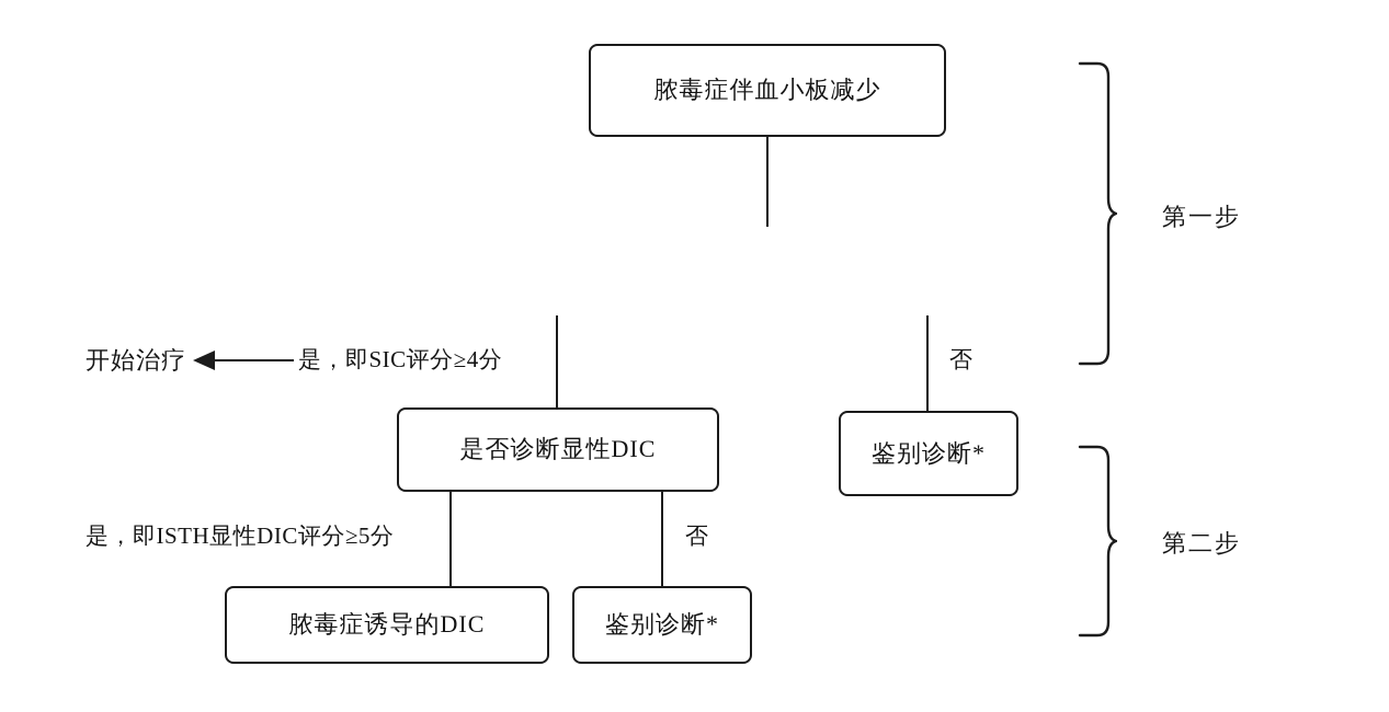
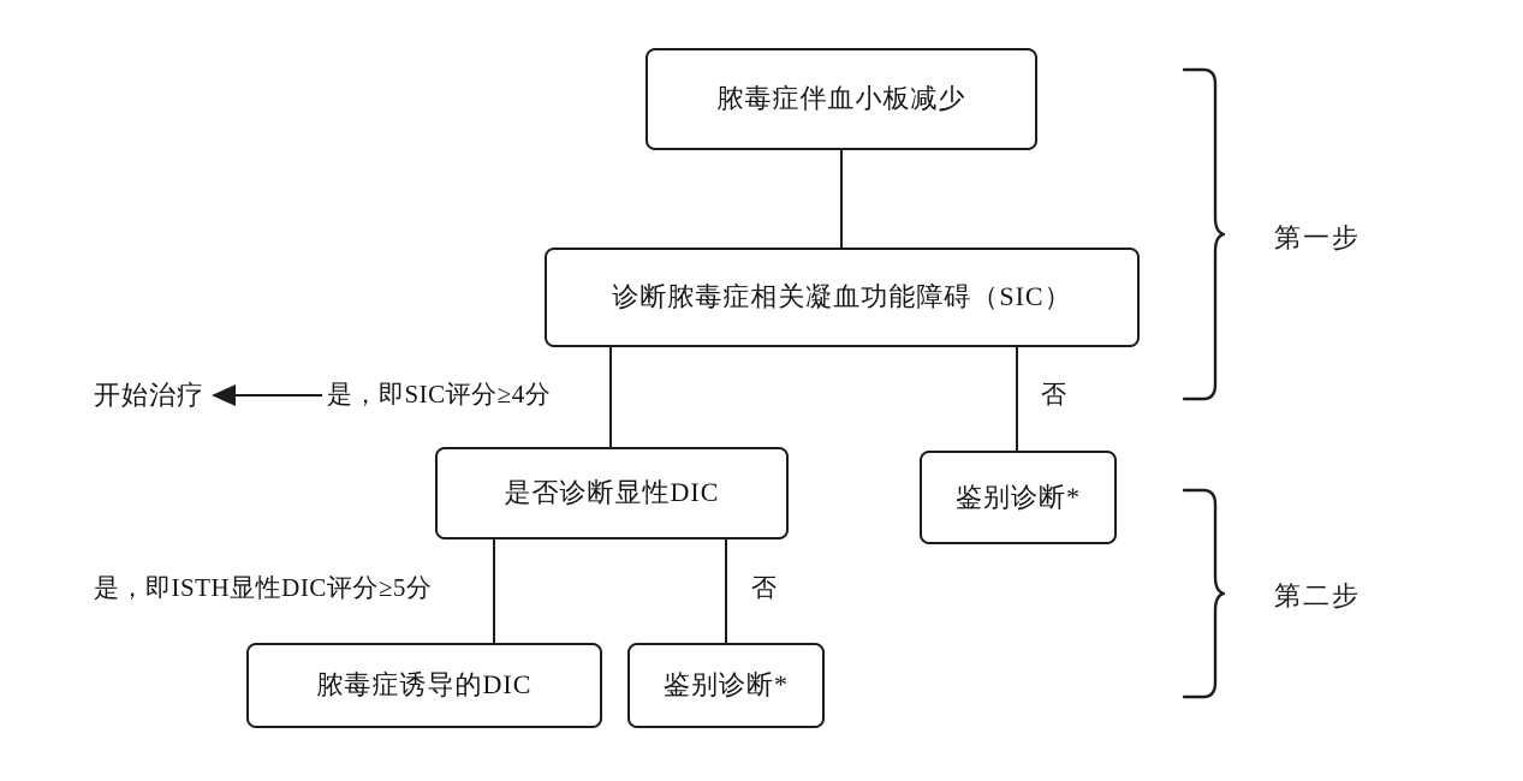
  脓毒症伴血小板减少
+ 诊断脓毒症相关凝血功能障碍（SIC）
  是否诊断显性DIC
  鉴别诊断*
  脓毒症诱导的DIC
  鉴别诊断*
  是，即SIC评分≥4分
  否
  是，即ISTH显性DIC评分≥5分
  否
  开始治疗
  第一步
  第二步
